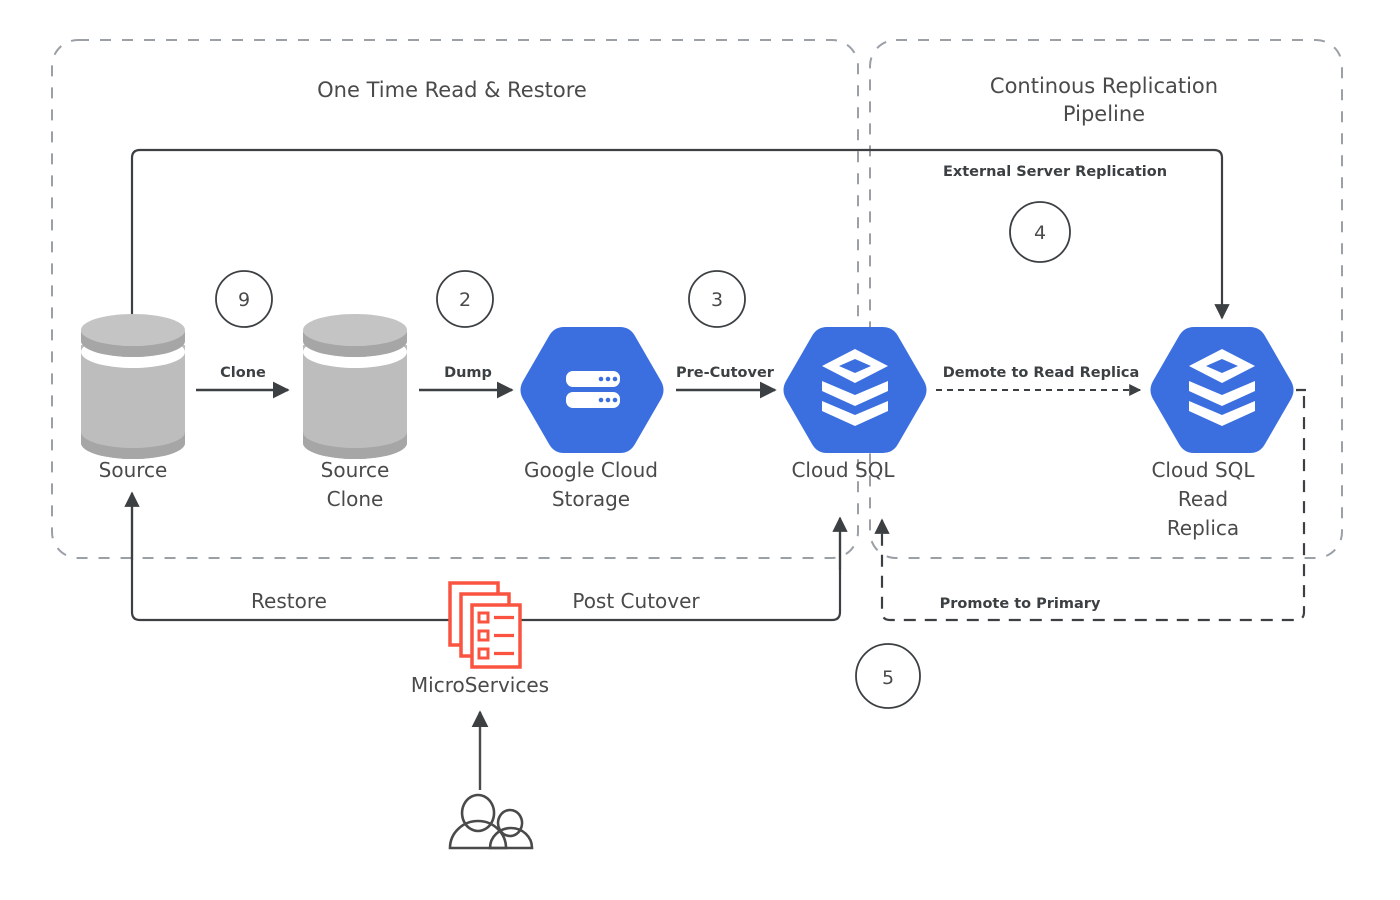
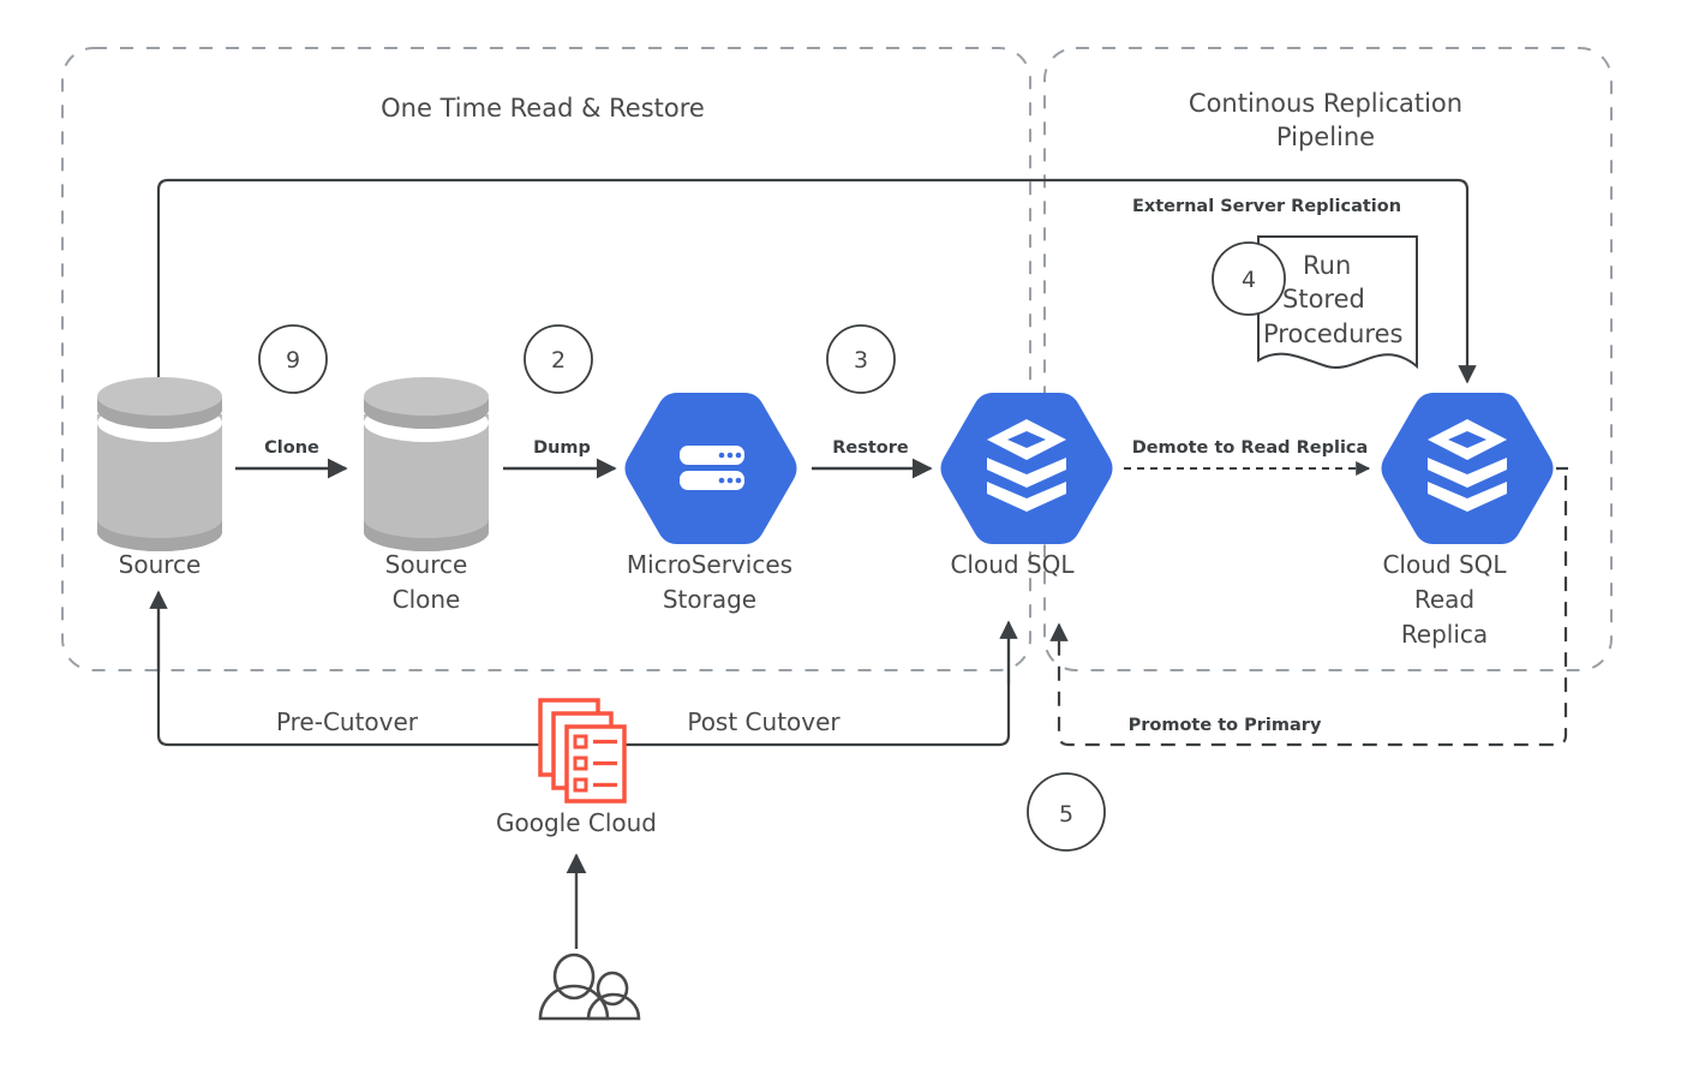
  One Time Read & Restore
  Continous Replication
  Pipeline
  External Server Replication
+ Run
+ Stored
+ Procedures
  9
  2
  3
  4
  5
  Source
  Source
  Clone
- Google Cloud
+ MicroServices
  Storage
  Cloud SQL
  Cloud SQL
  Read
  Replica
  Clone
  Dump
- Pre-Cutover
+ Restore
  Demote to Read Replica
  Promote to Primary
- Restore
+ Pre-Cutover
  Post Cutover
- MicroServices
+ Google Cloud
